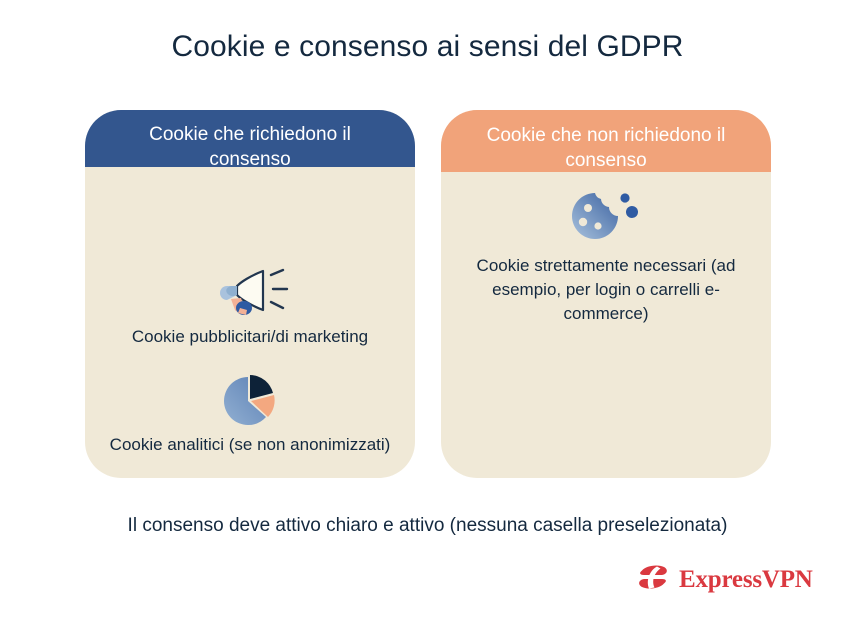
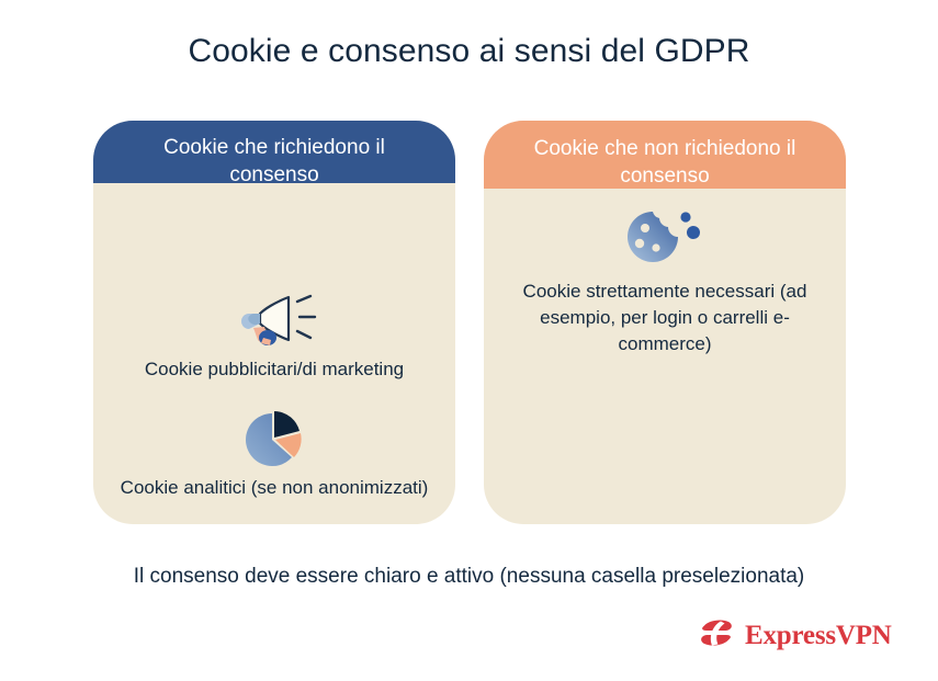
  Cookie e consenso ai sensi del GDPR
  Cookie che richiedono il consenso
  Cookie pubblicitari/di marketing
  Cookie analitici (se non anonimizzati)
  Cookie che non richiedono il consenso
  Cookie strettamente necessari (ad esempio, per login o carrelli e-commerce)
- Il consenso deve attivo chiaro e attivo (nessuna casella preselezionata)
+ Il consenso deve essere chiaro e attivo (nessuna casella preselezionata)
  ExpressVPN
